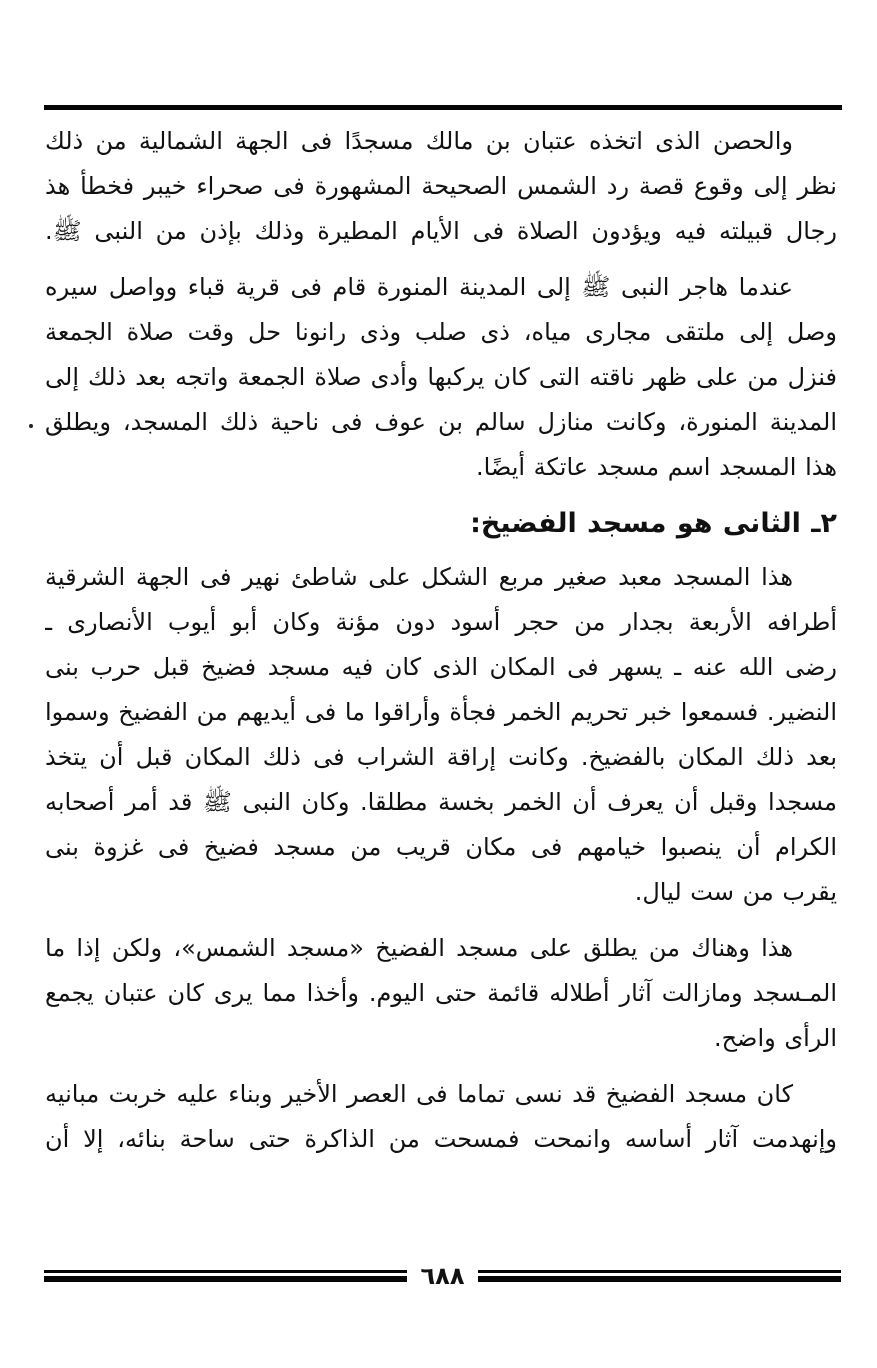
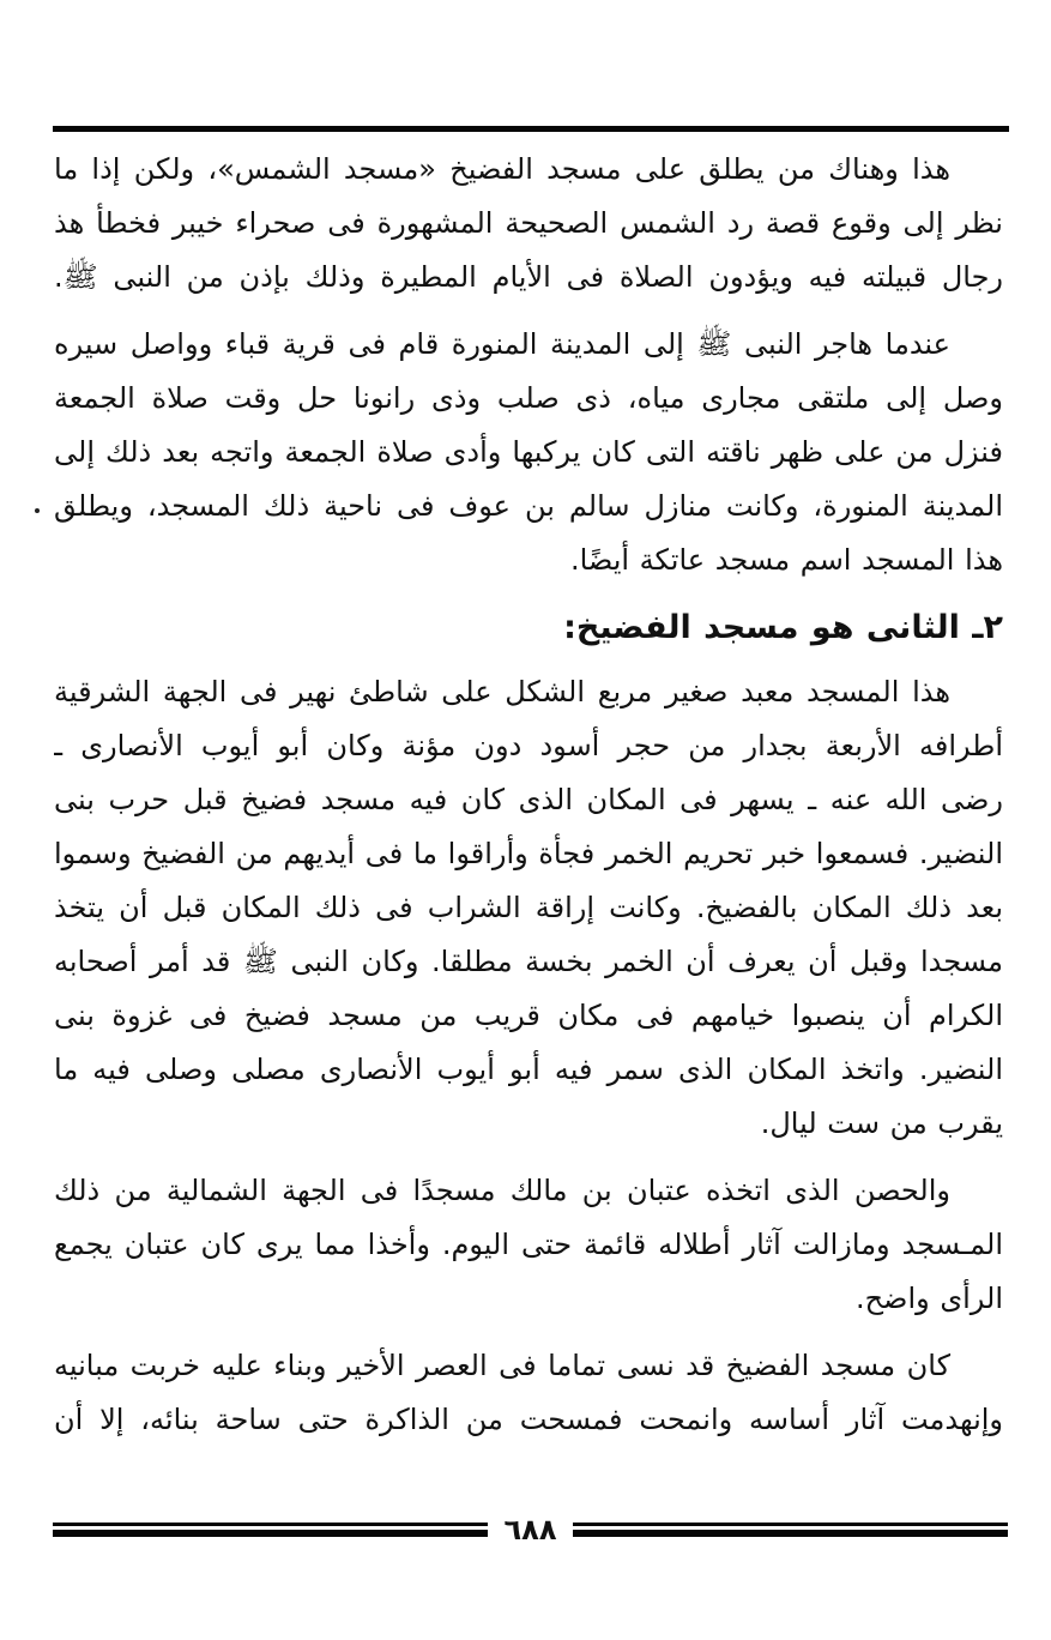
- والحصن الذى اتخذه عتبان بن مالك مسجدًا فى الجهة الشمالية من ذلك
+ هذا وهناك من يطلق على مسجد الفضيخ «مسجد الشمس»، ولكن إذا ما
  نظر إلى وقوع قصة رد الشمس الصحيحة المشهورة فى صحراء خيبر فخطأ هذ
  رجال قبيلته فيه ويؤدون الصلاة فى الأيام المطيرة وذلك بإذن من النبى ﷺ.
  عندما هاجر النبى ﷺ إلى المدينة المنورة قام فى قرية قباء وواصل سيره
  وصل إلى ملتقى مجارى مياه، ذى صلب وذى رانونا حل وقت صلاة الجمعة
  فنزل من على ظهر ناقته التى كان يركبها وأدى صلاة الجمعة واتجه بعد ذلك إلى
  المدينة المنورة، وكانت منازل سالم بن عوف فى ناحية ذلك المسجد، ويطلق
  هذا المسجد اسم مسجد عاتكة أيضًا.
  ٢ـ الثانى هو مسجد الفضيخ:
  هذا المسجد معبد صغير مربع الشكل على شاطئ نهير فى الجهة الشرقية
  أطرافه الأربعة بجدار من حجر أسود دون مؤنة وكان أبو أيوب الأنصارى ـ
  رضى الله عنه ـ يسهر فى المكان الذى كان فيه مسجد فضيخ قبل حرب بنى
  النضير. فسمعوا خبر تحريم الخمر فجأة وأراقوا ما فى أيديهم من الفضيخ وسموا
  بعد ذلك المكان بالفضيخ. وكانت إراقة الشراب فى ذلك المكان قبل أن يتخذ
  مسجدا وقبل أن يعرف أن الخمر بخسة مطلقا. وكان النبى ﷺ قد أمر أصحابه
  الكرام أن ينصبوا خيامهم فى مكان قريب من مسجد فضيخ فى غزوة بنى
+ النضير. واتخذ المكان الذى سمر فيه أبو أيوب الأنصارى مصلى وصلى فيه ما
  يقرب من ست ليال.
- هذا وهناك من يطلق على مسجد الفضيخ «مسجد الشمس»، ولكن إذا ما
+ والحصن الذى اتخذه عتبان بن مالك مسجدًا فى الجهة الشمالية من ذلك
  المـسجد ومازالت آثار أطلاله قائمة حتى اليوم. وأخذا مما يرى كان عتبان يجمع
  الرأى واضح.
  كان مسجد الفضيخ قد نسى تماما فى العصر الأخير وبناء عليه خربت مبانيه
  وإنهدمت آثار أساسه وانمحت فمسحت من الذاكرة حتى ساحة بنائه، إلا أن
  ٦٨٨
